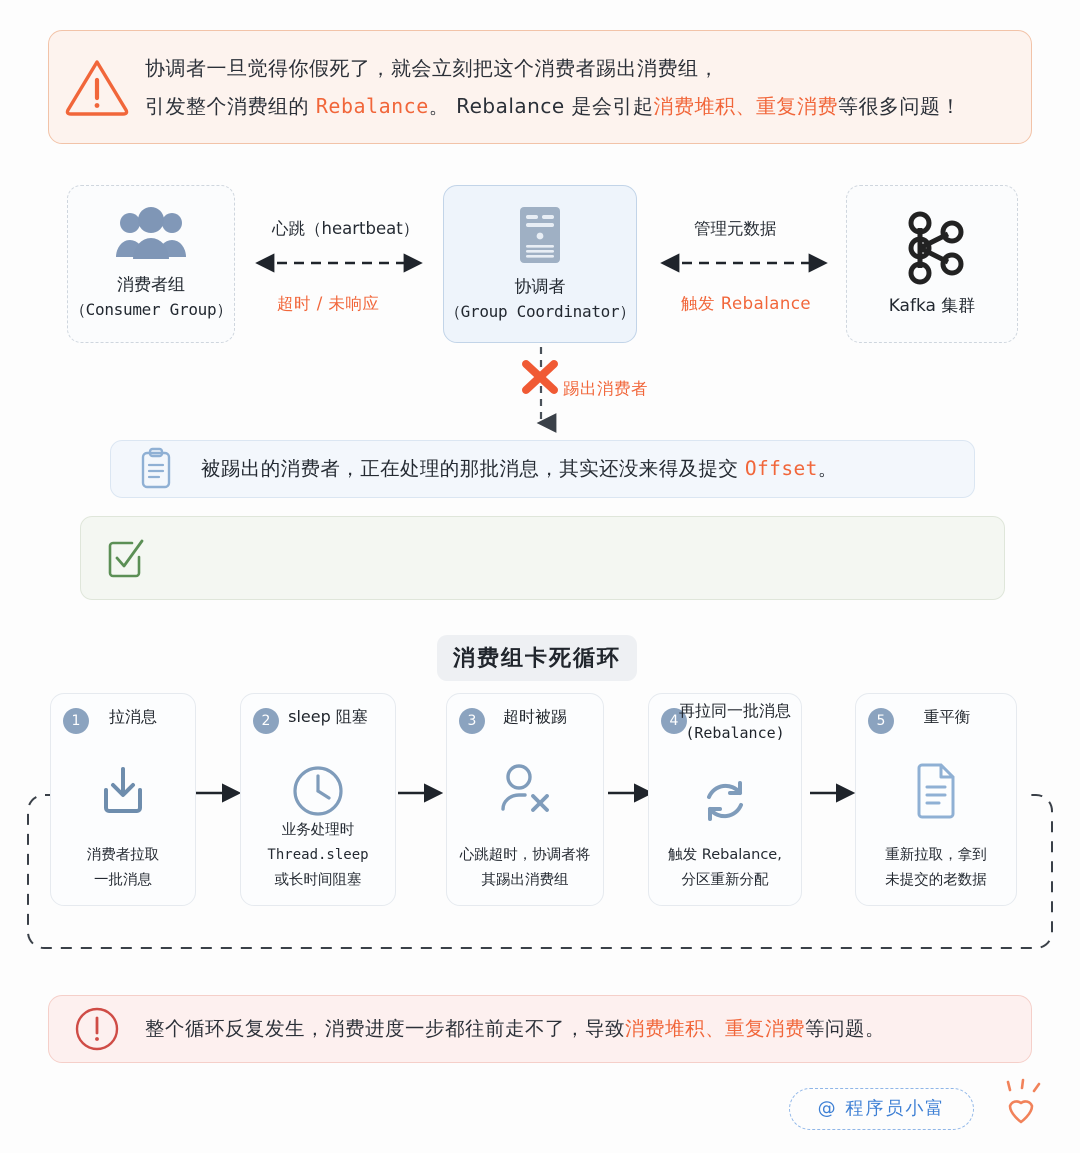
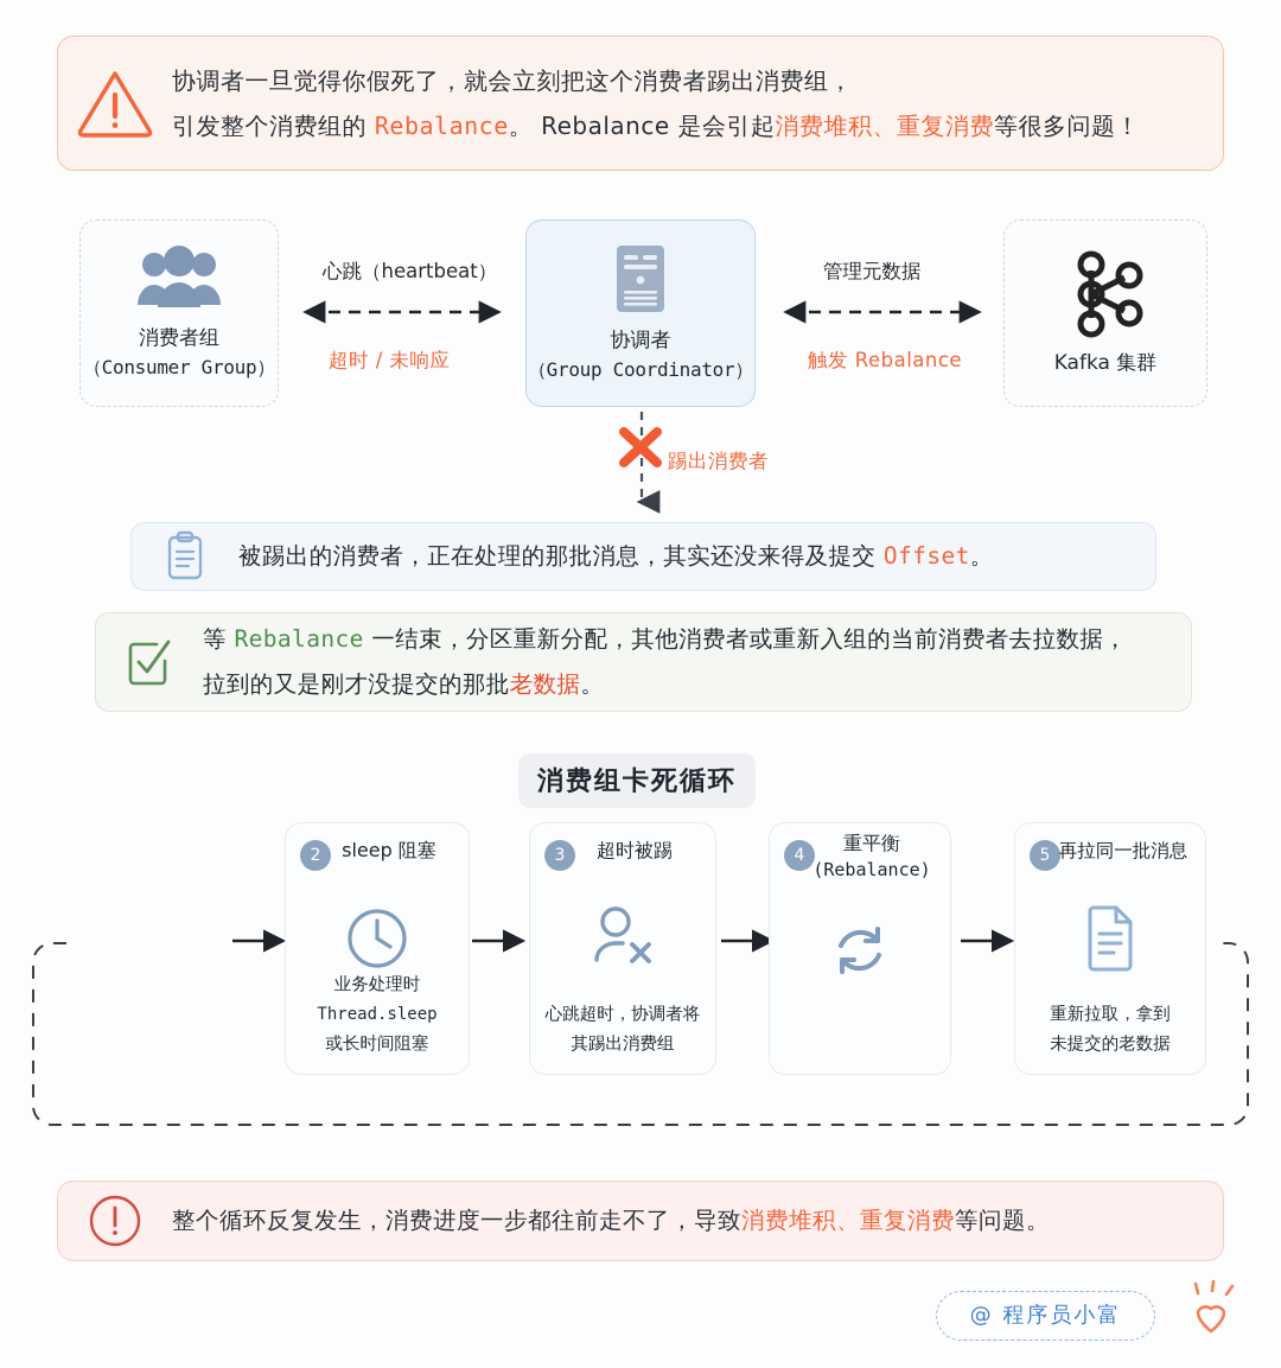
  协调者一旦觉得你假死了，就会立刻把这个消费者踢出消费组，
  引发整个消费组的 Rebalance。 Rebalance 是会引起消费堆积、重复消费等很多问题！
  消费者组
  （Consumer Group）
  协调者
  （Group Coordinator）
  Kafka 集群
  心跳（heartbeat）
  超时 / 未响应
  管理元数据
  触发 Rebalance
  踢出消费者
  被踢出的消费者，正在处理的那批消息，其实还没来得及提交 Offset。
+ 等 Rebalance 一结束，分区重新分配，其他消费者或重新入组的当前消费者去拉数据，
+ 拉到的又是刚才没提交的那批老数据。
  消费组卡死循环
- 1
- 拉消息
- 消费者拉取
- 一批消息
  2
  sleep 阻塞
  业务处理时
  Thread.sleep
  或长时间阻塞
  3
  超时被踢
  心跳超时，协调者将
  其踢出消费组
  4
- 再拉同一批消息
+ 重平衡
  (Rebalance)
- 触发 Rebalance,
- 分区重新分配
  5
- 重平衡
+ 再拉同一批消息
  重新拉取，拿到
  未提交的老数据
  整个循环反复发生，消费进度一步都往前走不了，导致消费堆积、重复消费等问题。
  @ 程序员小富
